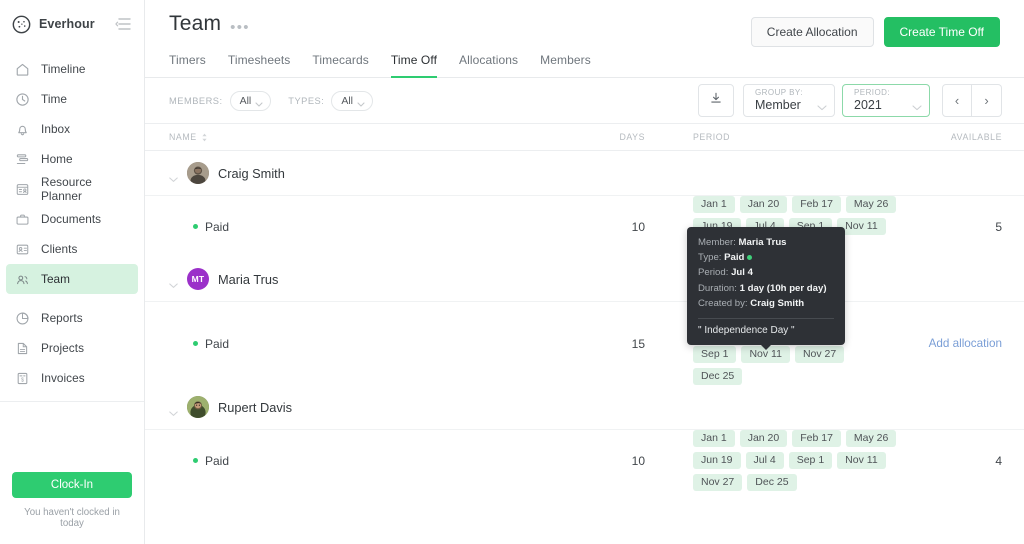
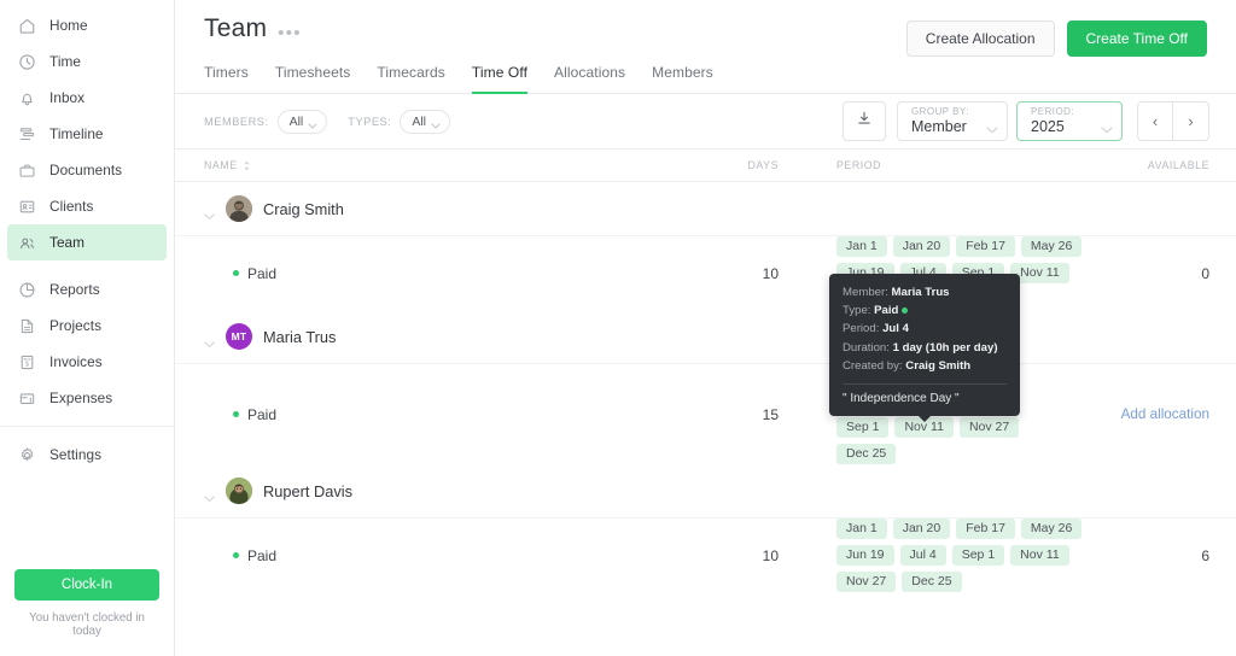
- Everhour
- Timeline
+ Home
  Time
  Inbox
- Home
+ Timeline
- Resource Planner
  Documents
  Clients
  Team
  Reports
  Projects
  Invoices
+ Expenses
+ Settings
  Clock-In
  You haven't clocked in today
  Team
  •••
  Create Allocation
  Create Time Off
  Timers
  Timesheets
  Timecards
  Time Off
  Allocations
  Members
  MEMBERS:
  All
  TYPES:
  All
  GROUP BY:
  Member
  PERIOD:
- 2021
+ 2025
  ‹
  ›
  NAME
  DAYS
  PERIOD
  AVAILABLE
  Craig Smith
  Paid
  10
  Jan 1
  Jan 20
  Feb 17
  May 26
  Jun 19
  Jul 4
  Sep 1
  Nov 11
- 5
+ 0
  MT
  Maria Trus
  Paid
  15
  Sep 1
  Nov 11
  Nov 27
  Dec 25
  Add allocation
  Rupert Davis
  Paid
  10
  Jan 1
  Jan 20
  Feb 17
  May 26
  Jun 19
  Jul 4
  Sep 1
  Nov 11
  Nov 27
  Dec 25
- 4
+ 6
  Member: Maria Trus
  Type: Paid
  Period: Jul 4
  Duration: 1 day (10h per day)
  Created by: Craig Smith
  " Independence Day "
